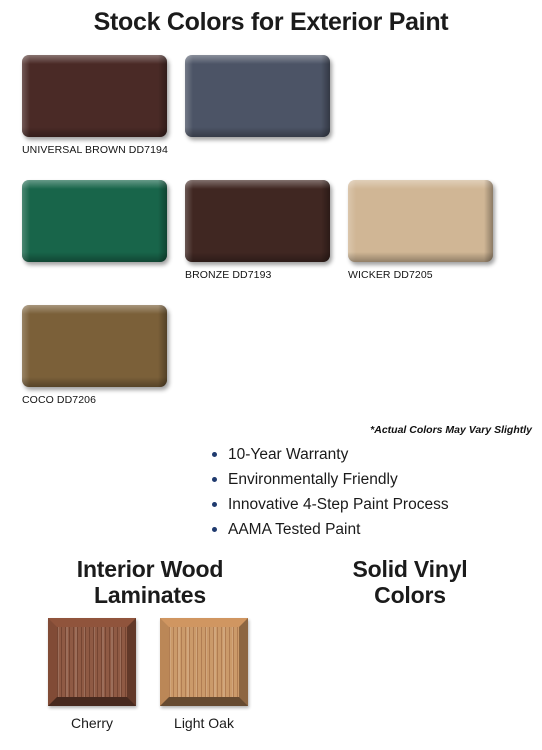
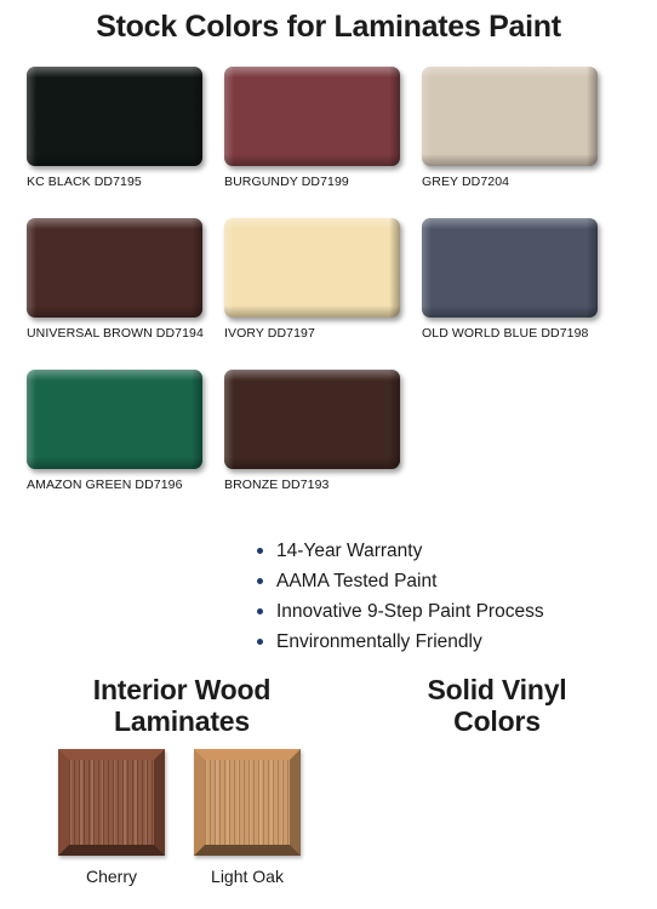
- Stock Colors for Exterior Paint
+ Stock Colors for Laminates Paint
+ KC BLACK DD7195
+ BURGUNDY DD7199
+ GREY DD7204
  UNIVERSAL BROWN DD7194
+ IVORY DD7197
+ OLD WORLD BLUE DD7198
+ AMAZON GREEN DD7196
  BRONZE DD7193
- WICKER DD7205
- COCO DD7206
- *Actual Colors May Vary Slightly
- 10-Year Warranty
+ 14-Year Warranty
- Environmentally Friendly
+ AAMA Tested Paint
- Innovative 4-Step Paint Process
+ Innovative 9-Step Paint Process
- AAMA Tested Paint
+ Environmentally Friendly
  Interior Wood
  Laminates
  Solid Vinyl
  Colors
  Cherry
  Light Oak
